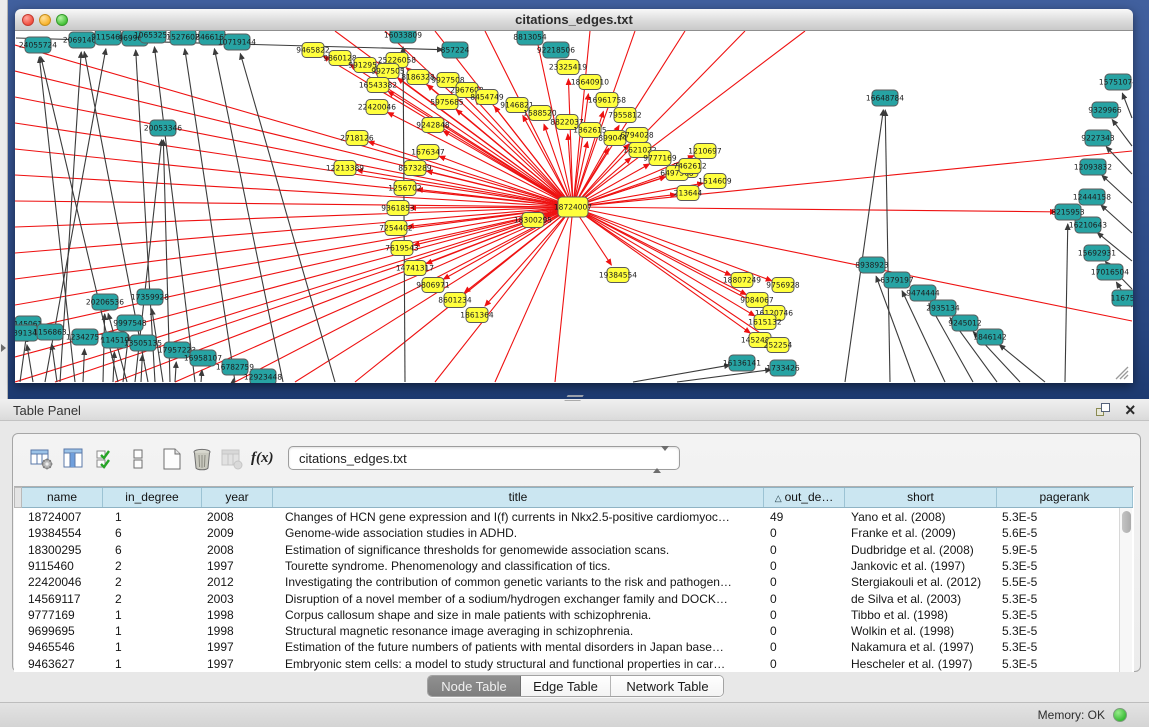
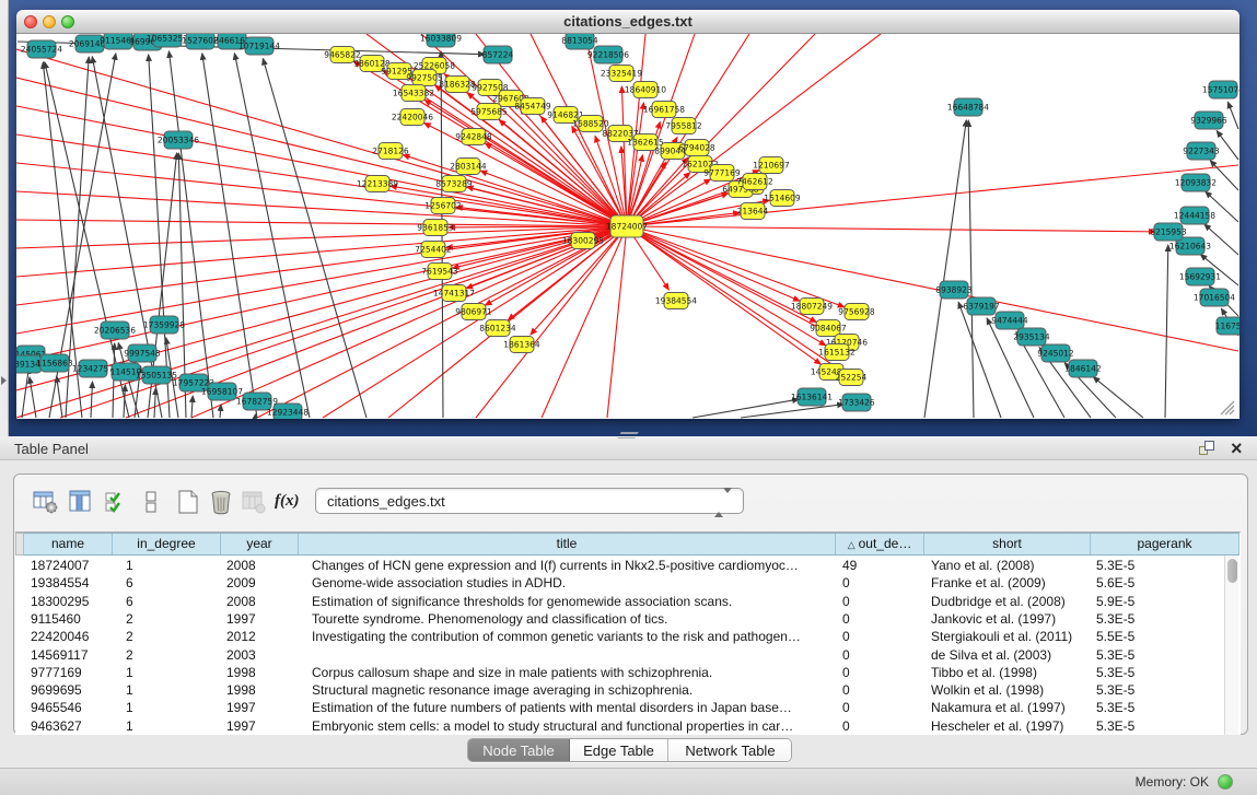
  citations_edges.txt
  18724007
  9465822
  9860128
  991295
  25226058
  9927505
  16543382
  8186328
  9927508
  296760
  5975685
  8454749
  9146821
  22420046
  23325419
  18640910
  16961758
  1588520
  8822037
  1362615
  7955812
  899044
  6794028
  162102
  9777169
  7462612
  213644
  2718126
  9242848
- 1676347
+ 2803144
  12213389
  18300295
  19384554
  18807249
  9756928
  9084067
  16120746
  1615132
  252254
  8573289
  1256702
  9361853
  7254402
  7619543
  14741317
  9806971
  8601234
  1861364
  1210697
  1514609
  24055724
  2069140
  911546
  1065325
  1527602
  846616
  10719144
  16033809
  857224
  8813054
  92218506
  16648784
  20053346
  14506
  39134
  1156863
  20206536
  17359928
  9997548
  1234275
  114519
  13505135
  1795722
  16958107
  16782759
  12923448
  1575107
  9329966
  9227343
  12093832
  12444158
  16210643
  15692931
  8215953
  17016504
  11675
  8938923
  6379197
  9474444
  2935134
  9245012
  1846142
  16136141
  1733426
  Table Panel
  ×
  f(x)
  citations_edges.txt
  name
  in_degree
  year
  title
  △ out_de…
  short
  pagerank
  18724007
  1
  2008
  Changes of HCN gene expression and I(f) currents in Nkx2.5-positive cardiomyoc…
  49
  Yano et al. (2008)
  5.3E-5
  19384554
  6
  2009
  Genome-wide association studies in ADHD.
  0
  Franke et al. (2009)
  5.6E-5
  18300295
  6
  2008
  Estimation of significance thresholds for genomewide association scans.
  0
  Dudbridge et al. (2008)
  5.9E-5
  9115460
  2
  1997
  Tourette syndrome. Phenomenology and classification of tics.
  0
  Jankovic et al. (1997)
  5.3E-5
  22420046
  2
  2012
  Investigating the contribution of common genetic variants to the risk and pathogen…
  0
- Stergiakouli et al. (2012)
+ Stergiakouli et al. (2011)
  5.5E-5
  14569117
  2
  2003
- Disruption of a novel member of a sodium/hydrogen exchanger family and DOCK…
  0
  de Silva et al. (2003)
  5.3E-5
  9777169
  1
  1998
  Corpus callosum shape and size in male patients with schizophrenia.
  0
  Tibbo et al. (1998)
  5.3E-5
  9699695
  1
  1998
  Structural magnetic resonance image averaging in schizophrenia.
  0
  Wolkin et al. (1998)
  5.3E-5
  9465546
  1
  1997
  Estimation of the future numbers of patients with mental disorders in Japan base…
  0
  Nakamura et al. (1997)
  5.3E-5
  9463627
  1
  1997
  Embryonic stem cells: a model to study structural and functional properties in car…
  0
  Hescheler et al. (1997)
  5.3E-5
  Node Table
  Edge Table
  Network Table
  Memory: OK
